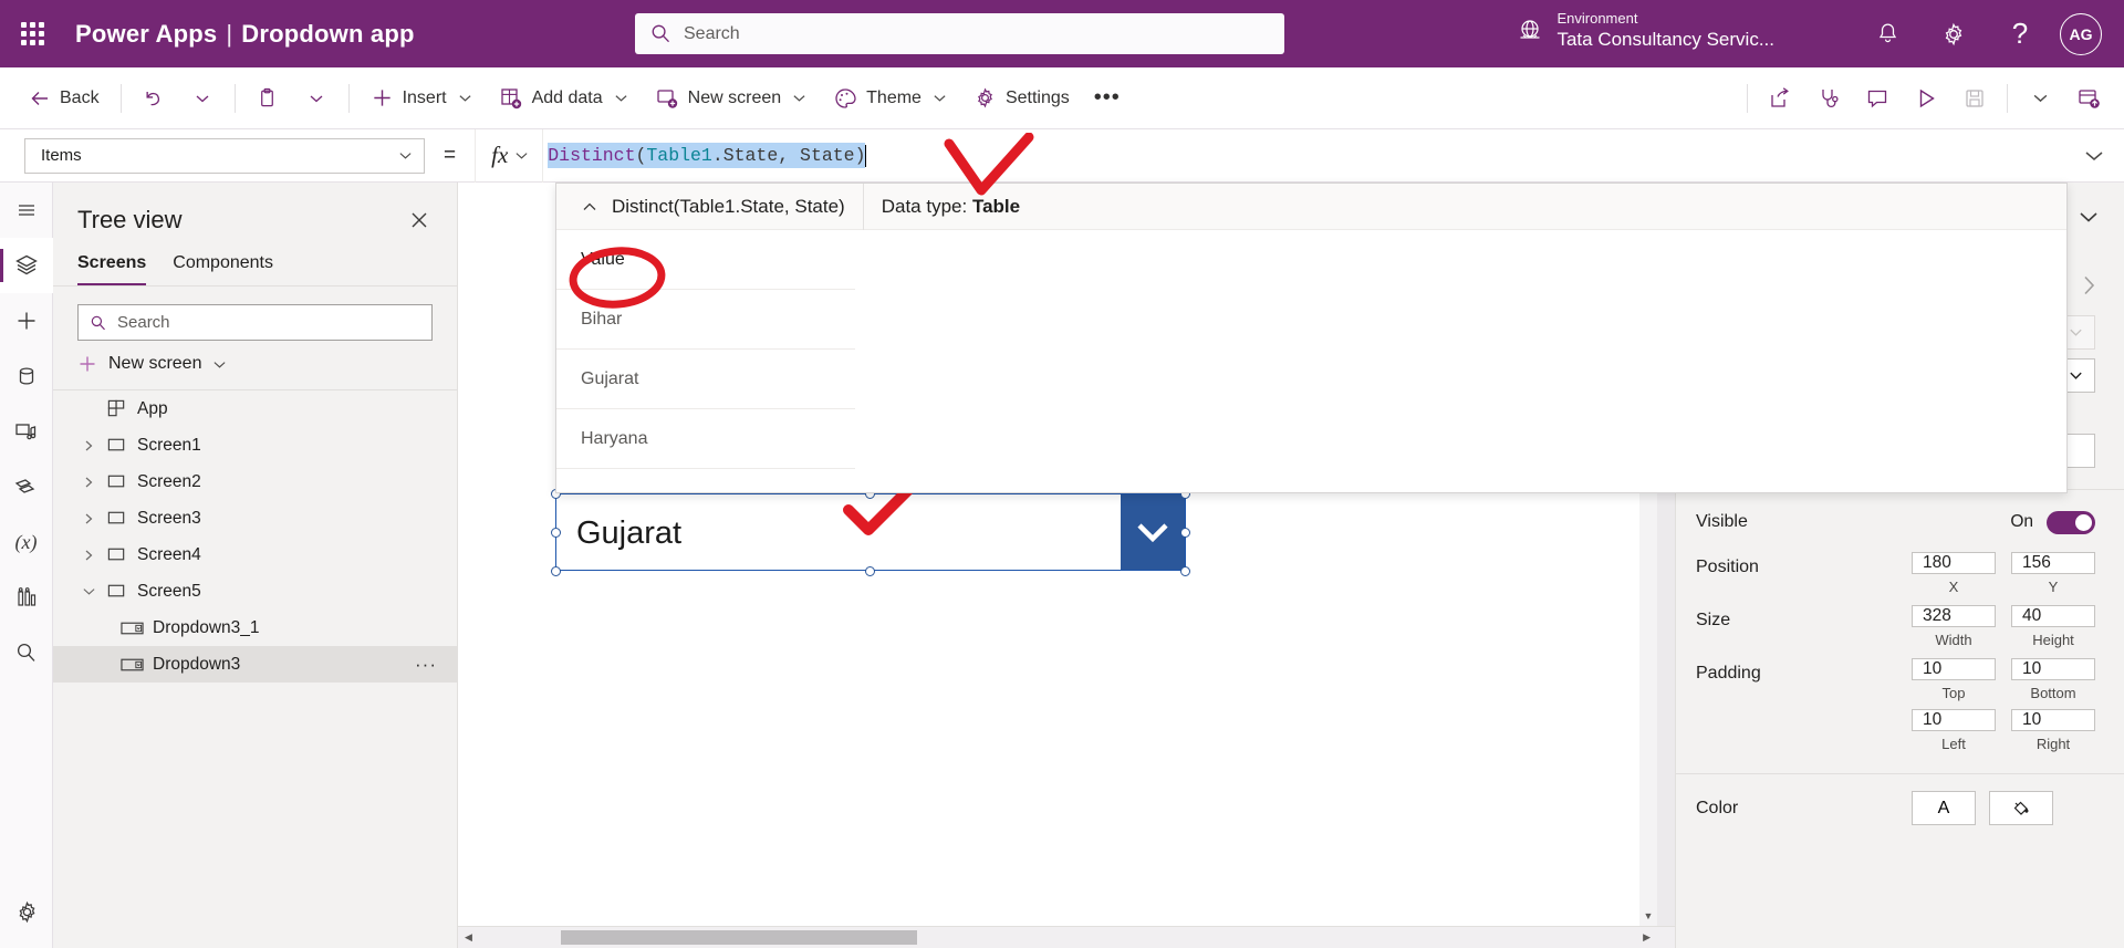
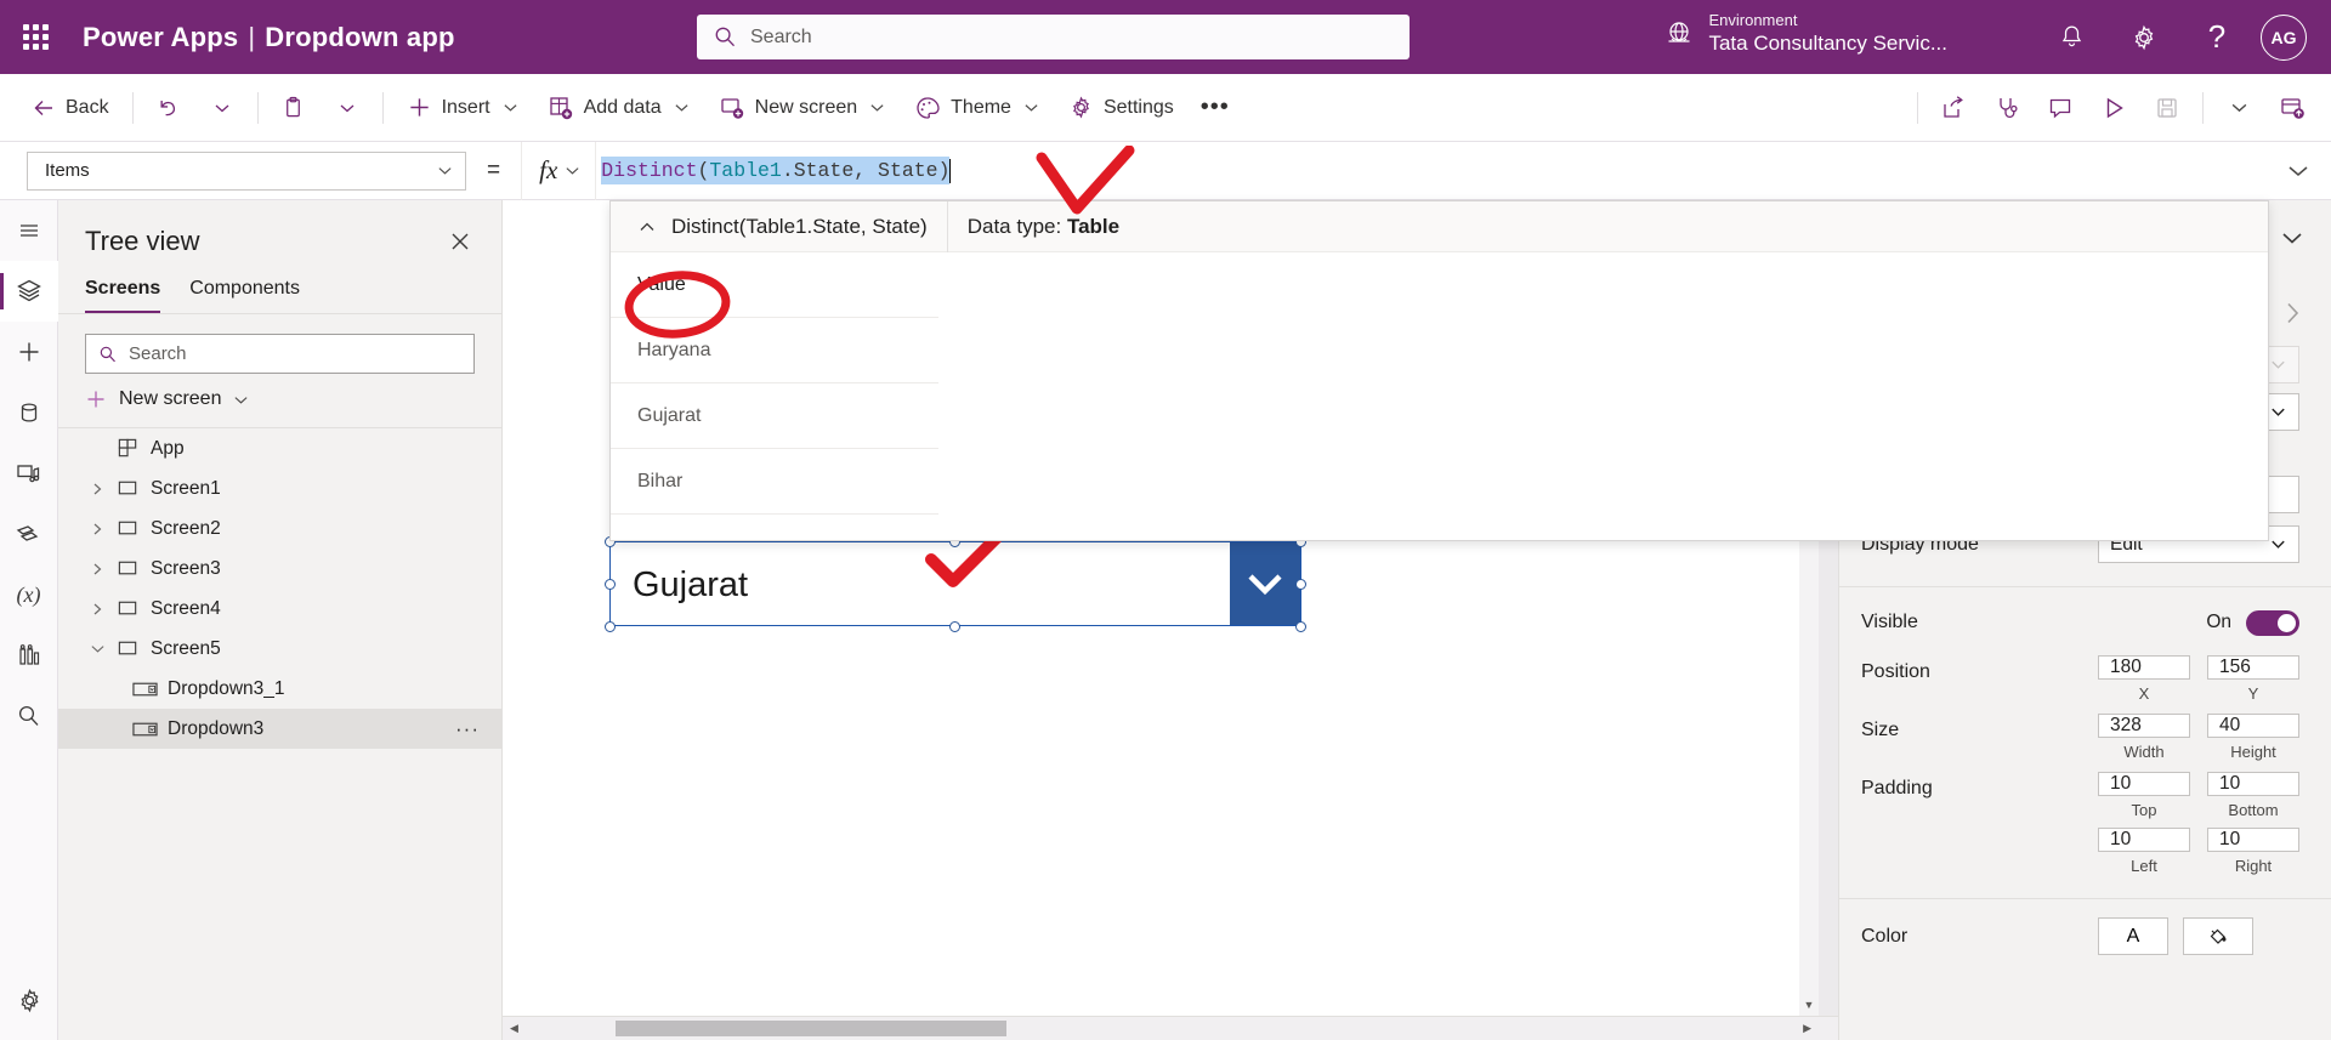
  Power Apps | Dropdown app
  Search
  Environment
  Tata Consultancy Servic...
  ?
  AG
  Back
  Insert
  Add data
  New screen
  Theme
  Settings
  •••
  Items
  =
  fx
  Distinct(Table1.State, State)
  (x)
  Tree view
  Screens
  Components
  Search
  New screen
  App
  Screen1
  Screen2
  Screen3
  Screen4
  Screen5
  Dropdown3_1
  Dropdown3
  ···
  Gujarat
  ▼
  ◀
  ▶
+ Display mode
+ Edit
  Visible
  On
  Position
  180
  X
  156
  Y
  Size
  328
  Width
  40
  Height
  Padding
  10
  Top
  10
  Bottom
  10
  Left
  10
  Right
  Color
  A
  Distinct(Table1.State, State)
  Data type: Table
- Bihar
+ Haryana
  Gujarat
- Haryana
+ Bihar
